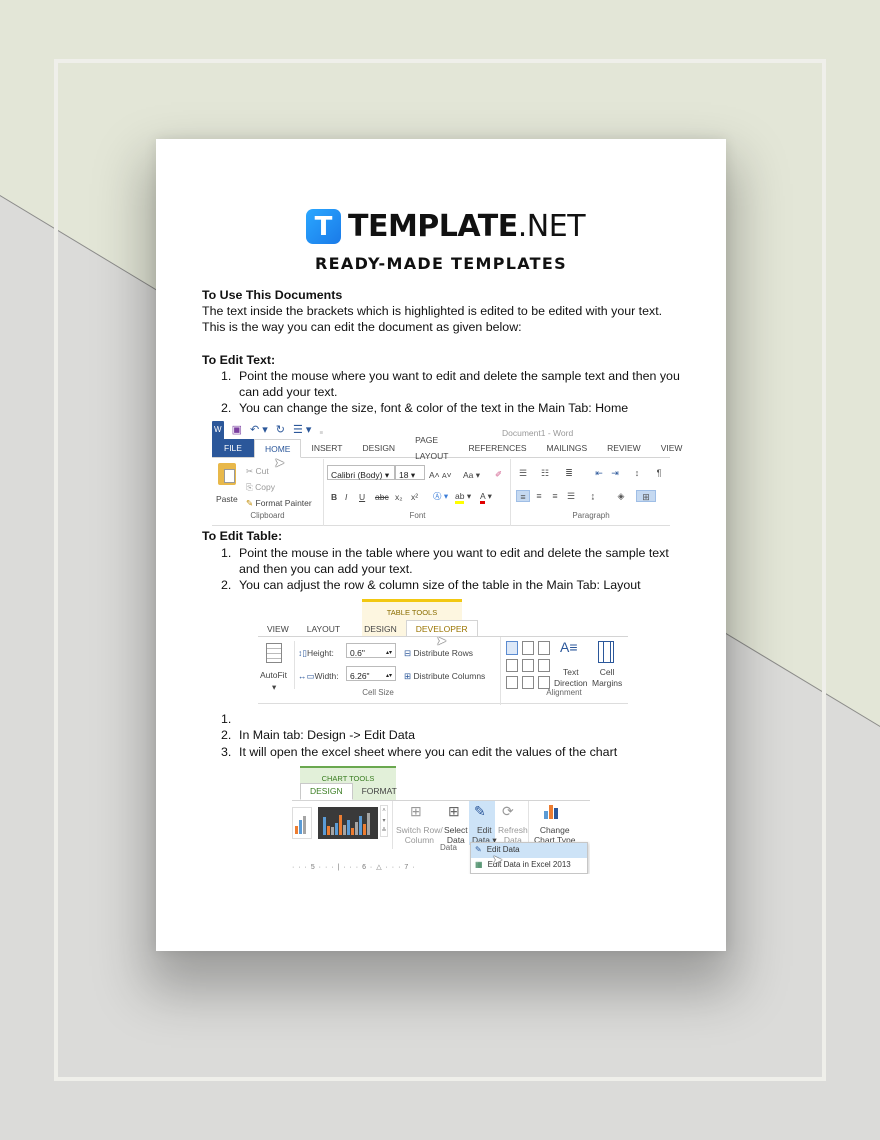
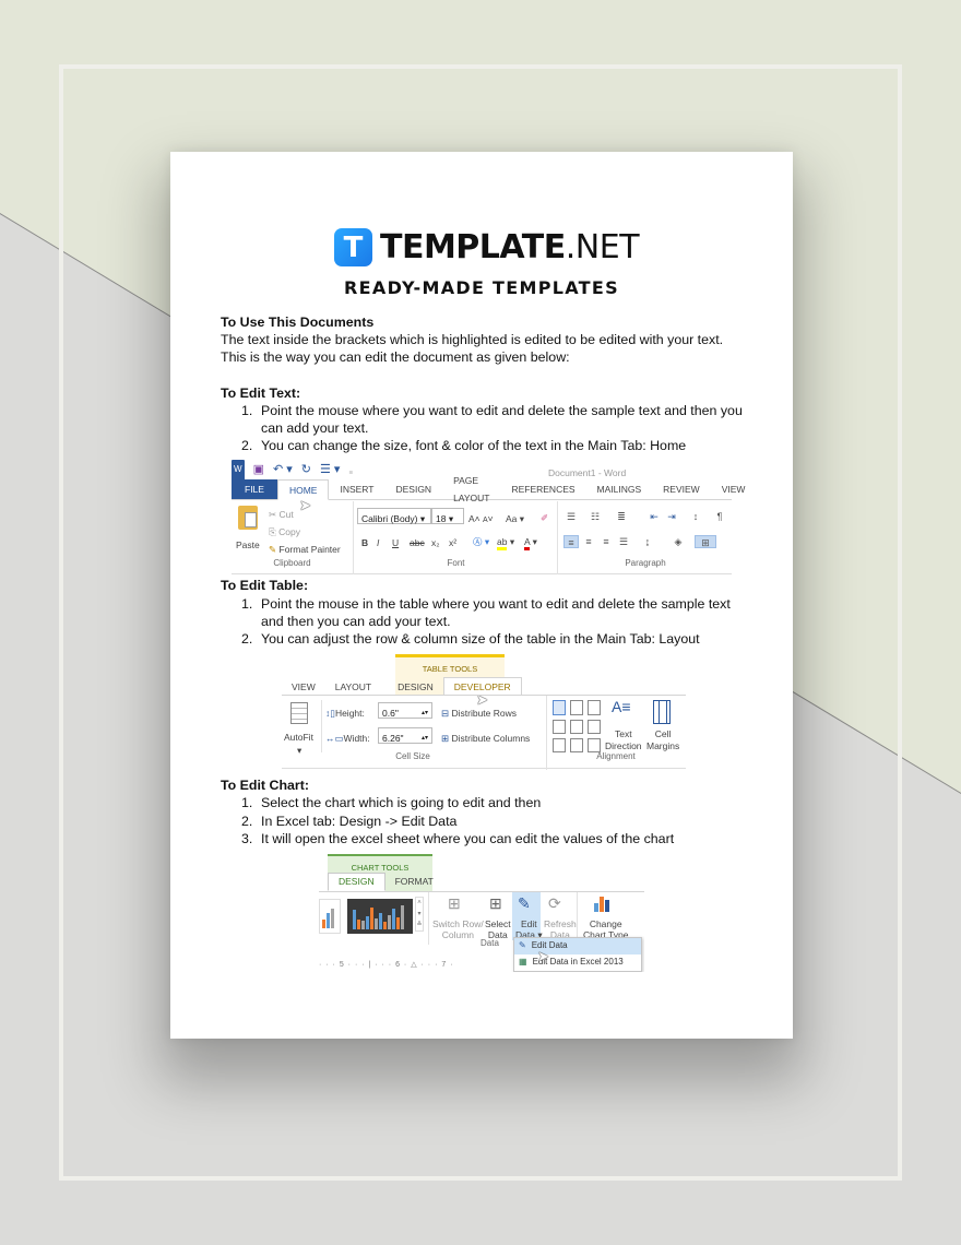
  T
  TEMPLATE.NET
  READY-MADE TEMPLATES
  To Use This Documents
  The text inside the brackets which is highlighted is edited to be edited with your text.
  This is the way you can edit the document as given below:
  To Edit Text:
  1.
  Point the mouse where you want to edit and delete the sample text and then you can add your text.
  2.
  You can change the size, font & color of the text in the Main Tab: Home
  W
  ▣
  ↶ ▾
  ↻
  ☰ ▾
  ₌
  Document1 - Word
  FILE
  HOME
  INSERT
  DESIGN
  PAGE LAYOUT
  REFERENCES
  MAILINGS
  REVIEW
  VIEW
  ➤
  Paste
  ✂ Cut
  ⎘ Copy
  ✎ Format Painter
  Clipboard
  Calibri (Body) ▾
  18 ▾
  A˄ ˅
  Aa ▾
  ✐
  B
  I
  U
  abc
  x₂
  x²
  Ⓐ ▾
  ab ▾
  A ▾
  Font
  ☰
  ☷
  ≣
  ⇤
  ⇥
  ↕
  ¶
  ≡
  ≡
  ≡
  ☰
  ↨
  ◈
  ⊞
  Paragraph
  To Edit Table:
  1.
  Point the mouse in the table where you want to edit and delete the sample text and then you can add your text.
  2.
  You can adjust the row & column size of the table in the Main Tab: Layout
  TABLE TOOLS
  VIEW
  LAYOUT
  DESIGN
  DEVELOPER
  ➤
  AutoFit
  ▾
  ↕▯Height:
  0.6"
  ↔▭Width:
  6.26"
  ⊟ Distribute Rows
  ⊞ Distribute Columns
  Cell Size
  A≡
  Text
  Direction
  Cell
  Margins
  Alignment
+ To Edit Chart:
  1.
+ Select the chart which is going to edit and then
  2.
- In Main tab: Design -> Edit Data
+ In Excel tab: Design -> Edit Data
  3.
  It will open the excel sheet where you can edit the values of the chart
  CHART TOOLS
  DESIGN
  FORMAT
  ⊞
  Switch Row/
  Column
  ⊞
  Select
  Data
  ✎
  Edit
  Data ▾
  ⟳
  Refresh
  Data
  Data
  Change
  Chart Type
  ✎
  Edit Data
  ▦
  Edit Data in Excel 2013
  ➤
